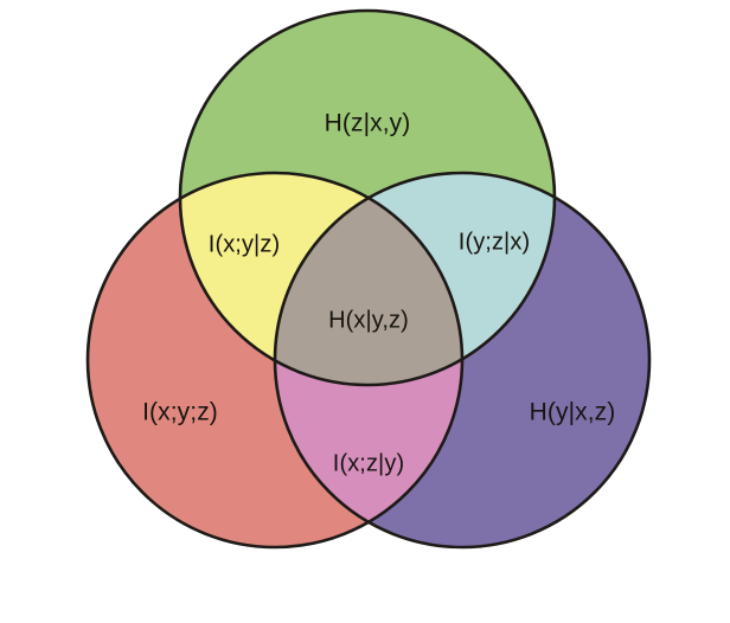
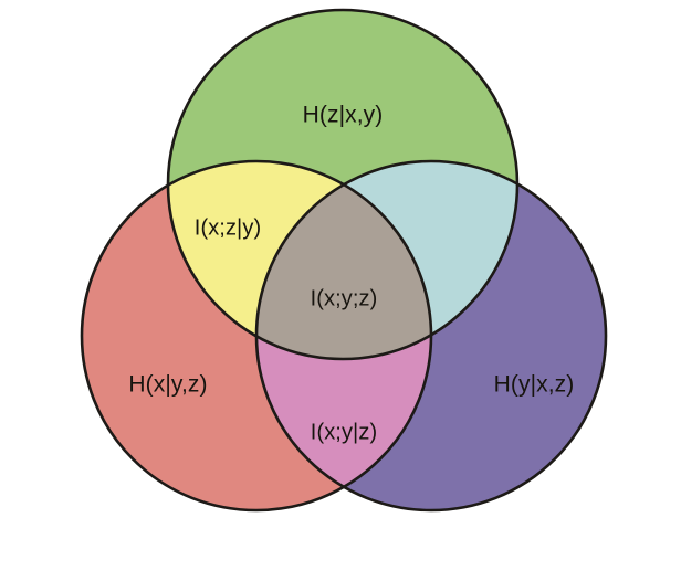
  H(z|x,y)
- I(x;y;z)
+ H(x|y,z)
  H(y|x,z)
- I(x;y|z)
+ I(x;z|y)
- I(y;z|x)
- I(x;z|y)
+ I(x;y|z)
- H(x|y,z)
+ I(x;y;z)
